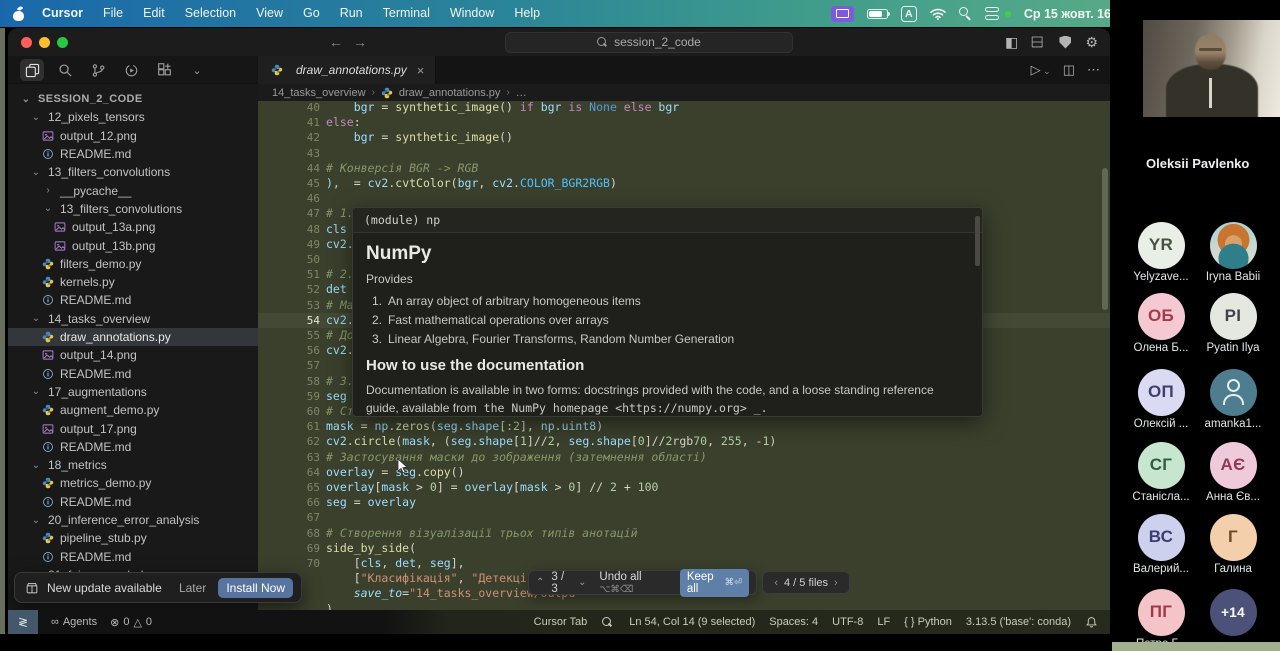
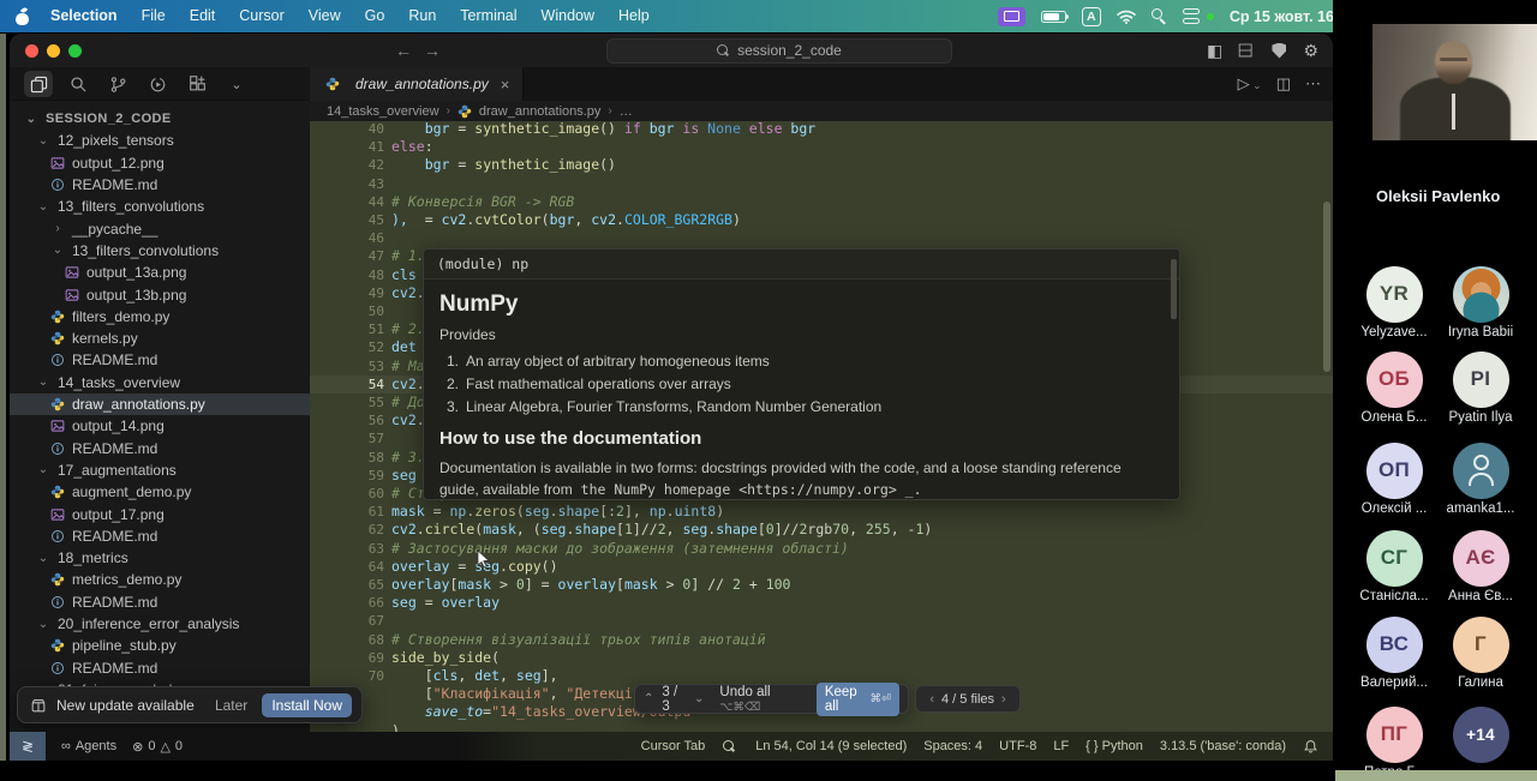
- Cursor
+ Selection
  File
  Edit
- Selection
+ Cursor
  View
  Go
  Run
  Terminal
  Window
  Help
  А
  Ср 15 жовт. 16
  ←
  →
  session_2_code
  ◧
  ⚙
  ⌄
  draw_annotations.py
  ×
  ▷ ⌄
  ◫
  ⋯
  ⌄
  SESSION_2_CODE
  ⌄
  12_pixels_tensors
  output_12.png
  README.md
  ⌄
  13_filters_convolutions
  ›
  __pycache__
  ⌄
  13_filters_convolutions
  output_13a.png
  output_13b.png
  filters_demo.py
  kernels.py
  README.md
  ⌄
  14_tasks_overview
  draw_annotations.py
  output_14.png
  README.md
  ⌄
  17_augmentations
  augment_demo.py
  output_17.png
  README.md
  ⌄
  18_metrics
  metrics_demo.py
  README.md
  ⌄
  20_inference_error_analysis
  pipeline_stub.py
  README.md
  New update available
  Later
  Install Now
  14_tasks_overview
  ›
  draw_annotations.py
  ›
  …
  40
  bgr = synthetic_image() if bgr is None else bgr
  41
  else:
  42
  bgr = synthetic_image()
  43
  44
  # Конверсія BGR -> RGB
  45
  ), = cv2.cvtColor(bgr, cv2.COLOR_BGR2RGB)
  46
  47
  48
  49
  50
  51
  52
  53
  54
  55
  56
  57
  58
  59
  60
  61
  mask = np.zeros(seg.shape[:2], np.uint8)
  62
  cv2.circle(mask, (seg.shape[1]//2, seg.shape[0]//2rgb70, 255, -1)
  63
  # Застосування маски до зображення (затемнення області)
  64
  overlay = seg.copy()
  65
  overlay[mask > 0] = overlay[mask > 0] // 2 + 100
  66
  seg = overlay
  67
  68
  # Створення візуалізації трьох типів анотацій
  69
  side_by_side(
  70
  [cls, det, seg],
  ["Класифікація", "Детекці
  save_to="14_tasks_overvie
  )
  (module) np
  NumPy
  Provides
  1. An array object of arbitrary homogeneous items
  2. Fast mathematical operations over arrays
  3. Linear Algebra, Fourier Transforms, Random Number Generation
  How to use the documentation
  Documentation is available in two forms: docstrings provided with the code, and a loose standing reference guide, available from the NumPy homepage <https://numpy.org> _.
  ⌃
  3 / 3
  ⌄
  Undo all ⌥⌘⌫
  Keep all
  ⌘⏎
  ‹
  4 / 5 files
  ›
  ≷
  ∞
  Agents
  ⊗
  0
  △
  0
  Cursor Tab
  Ln 54, Col 14 (9 selected)
  Spaces: 4
  UTF-8
  LF
  { } Python
  3.13.5 ('base': conda)
  Oleksii Pavlenko
  YR
  Yelyzave...
  Iryna Babii
  ОБ
  Олена Б...
  PI
  Pyatin Ilya
  ОП
  Олексій ...
  amanka1...
  СГ
  Станісла...
  АЄ
  Анна Єв...
  ВС
  Валерий...
  Г
  Галина
  ПГ
  +14
